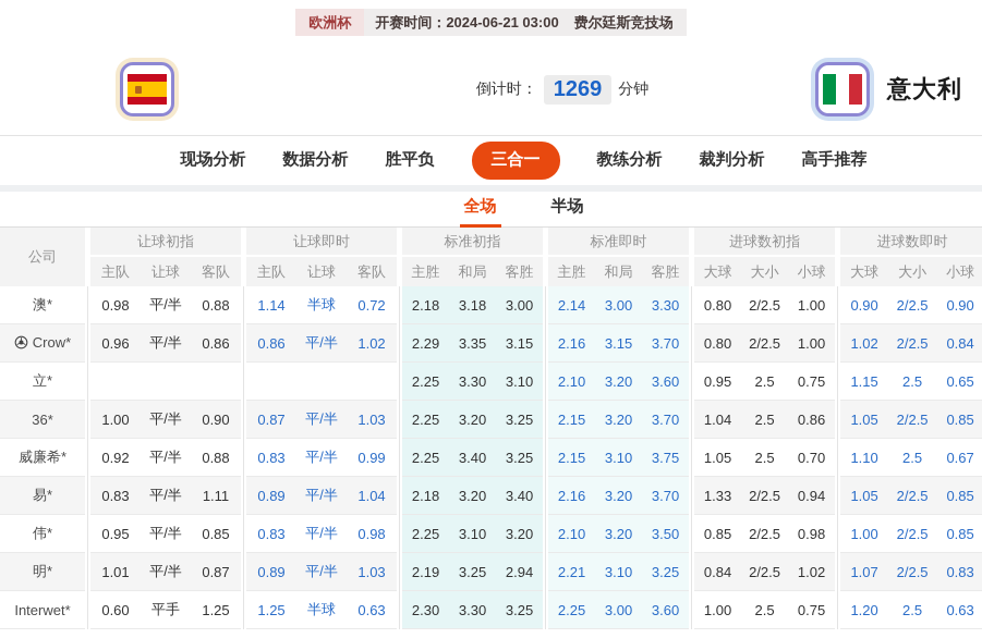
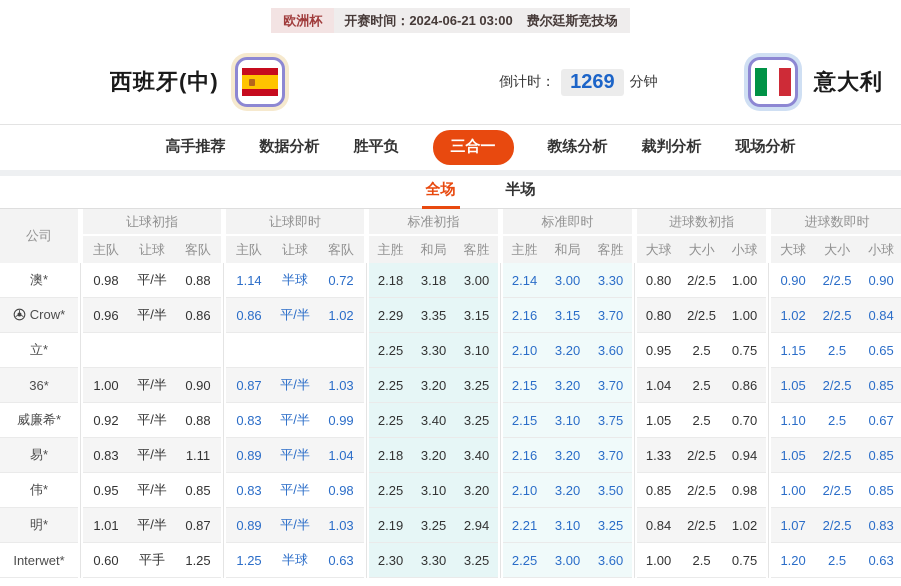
  欧洲杯
  开赛时间：2024-06-21 03:00
  费尔廷斯竞技场
+ 西班牙(中)
  倒计时：
  1269
  分钟
  意大利
- 现场分析
+ 高手推荐
  数据分析
  胜平负
  三合一
  教练分析
  裁判分析
- 高手推荐
+ 现场分析
  全场
  半场
  公司		让球初指		让球即时		标准初指		标准即时		进球数初指		进球数即时
  主队	让球	客队	主队	让球	客队	主胜	和局	客胜	主胜	和局	客胜	大球	大小	小球	大球	大小	小球
  澳*		0.98	平/半	0.88		1.14	半球	0.72		2.18	3.18	3.00		2.14	3.00	3.30		0.80	2/2.5	1.00		0.90	2/2.5	0.90
  Crow*		0.96	平/半	0.86		0.86	平/半	1.02		2.29	3.35	3.15		2.16	3.15	3.70		0.80	2/2.5	1.00		1.02	2/2.5	0.84
  立*										2.25	3.30	3.10		2.10	3.20	3.60		0.95	2.5	0.75		1.15	2.5	0.65
  36*		1.00	平/半	0.90		0.87	平/半	1.03		2.25	3.20	3.25		2.15	3.20	3.70		1.04	2.5	0.86		1.05	2/2.5	0.85
  威廉希*		0.92	平/半	0.88		0.83	平/半	0.99		2.25	3.40	3.25		2.15	3.10	3.75		1.05	2.5	0.70		1.10	2.5	0.67
  易*		0.83	平/半	1.11		0.89	平/半	1.04		2.18	3.20	3.40		2.16	3.20	3.70		1.33	2/2.5	0.94		1.05	2/2.5	0.85
  伟*		0.95	平/半	0.85		0.83	平/半	0.98		2.25	3.10	3.20		2.10	3.20	3.50		0.85	2/2.5	0.98		1.00	2/2.5	0.85
  明*		1.01	平/半	0.87		0.89	平/半	1.03		2.19	3.25	2.94		2.21	3.10	3.25		0.84	2/2.5	1.02		1.07	2/2.5	0.83
  Interwet*		0.60	平手	1.25		1.25	半球	0.63		2.30	3.30	3.25		2.25	3.00	3.60		1.00	2.5	0.75		1.20	2.5	0.63
